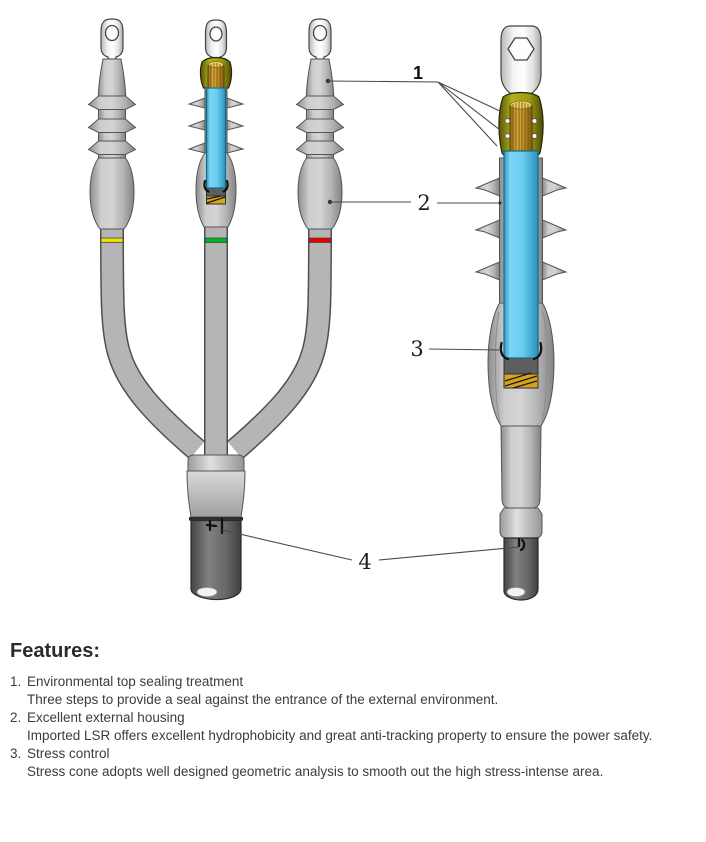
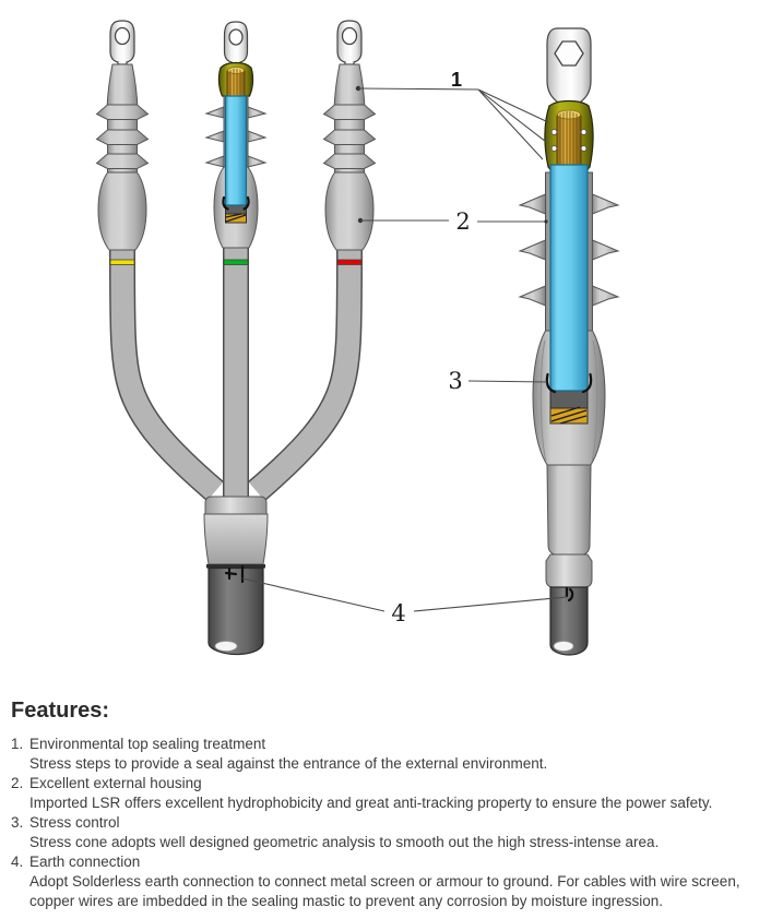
  1
  2
  3
  4
  Features:
  1.
  Environmental top sealing treatment
- Three steps to provide a seal against the entrance of the external environment.
+ Stress steps to provide a seal against the entrance of the external environment.
  2.
  Excellent external housing
  Imported LSR offers excellent hydrophobicity and great anti-tracking property to ensure the power safety.
  3.
  Stress control
  Stress cone adopts well designed geometric analysis to smooth out the high stress-intense area.
+ 4.
+ Earth connection
+ Adopt Solderless earth connection to connect metal screen or armour to ground. For cables with wire screen, copper wires are imbedded in the sealing mastic to prevent any corrosion by moisture ingression.
